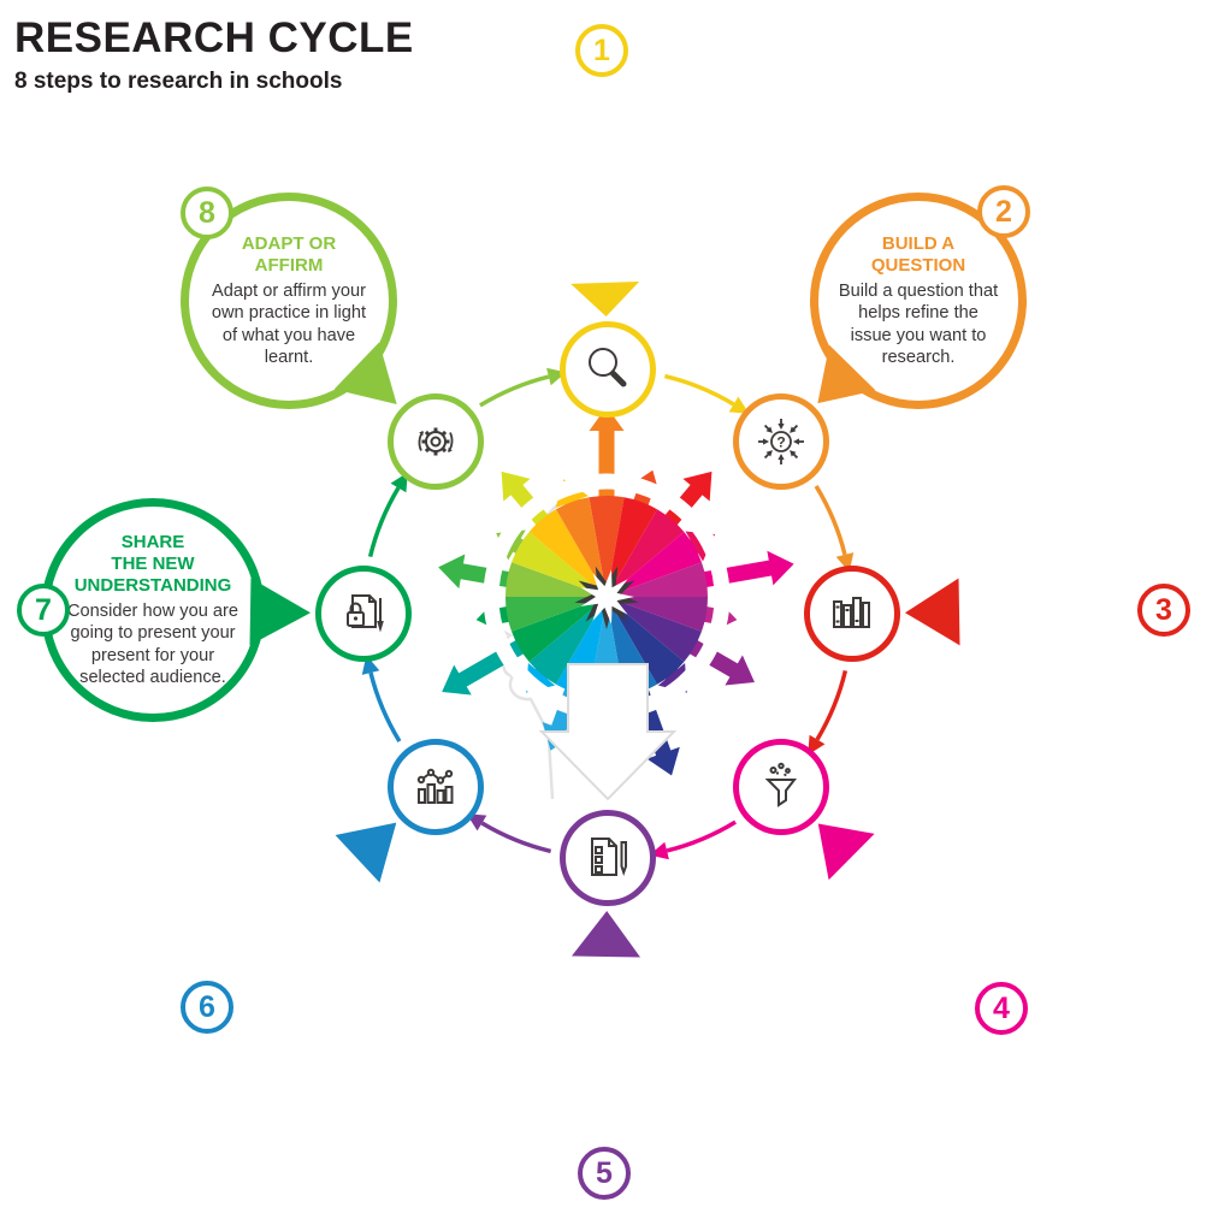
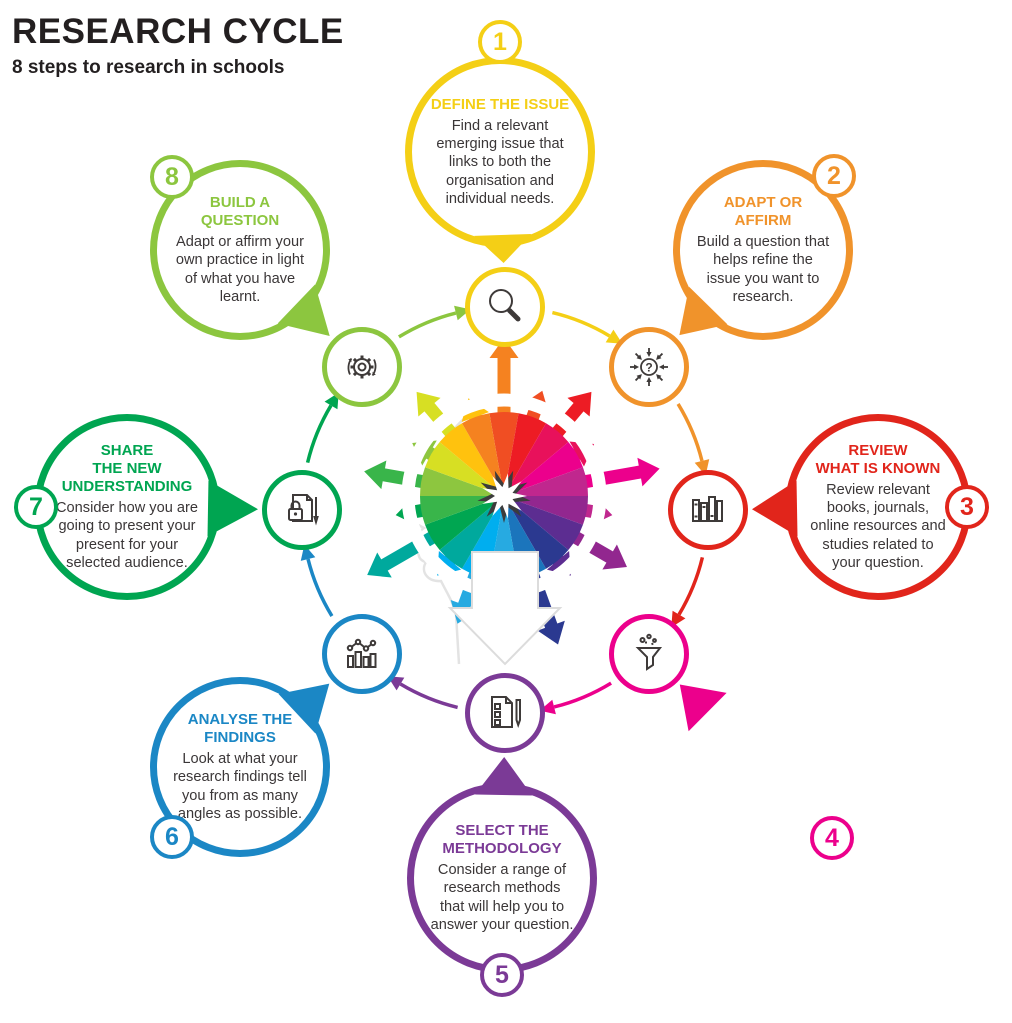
  RESEARCH CYCLE
  8 steps to research in schools
+ DEFINE THE ISSUE
+ Find a relevant emerging issue that links to both the organisation and individual needs.
- BUILD A QUESTION
+ ADAPT OR AFFIRM
  Build a question that helps refine the issue you want to research.
+ REVIEW
+ WHAT IS KNOWN
+ Review relevant books, journals, online resources and studies related to your question.
+ SELECT THE
+ METHODOLOGY
+ Consider a range of research methods that will help you to answer your question.
+ ANALYSE THE
+ FINDINGS
+ Look at what your research findings tell you from as many angles as possible.
  SHARE
  THE NEW
  UNDERSTANDING
  Consider how you are going to present your present for your selected audience.
- ADAPT OR AFFIRM
+ BUILD A QUESTION
  Adapt or affirm your own practice in light of what you have learnt.
  1
  2
  3
  4
  5
  6
  7
  8
  ?
